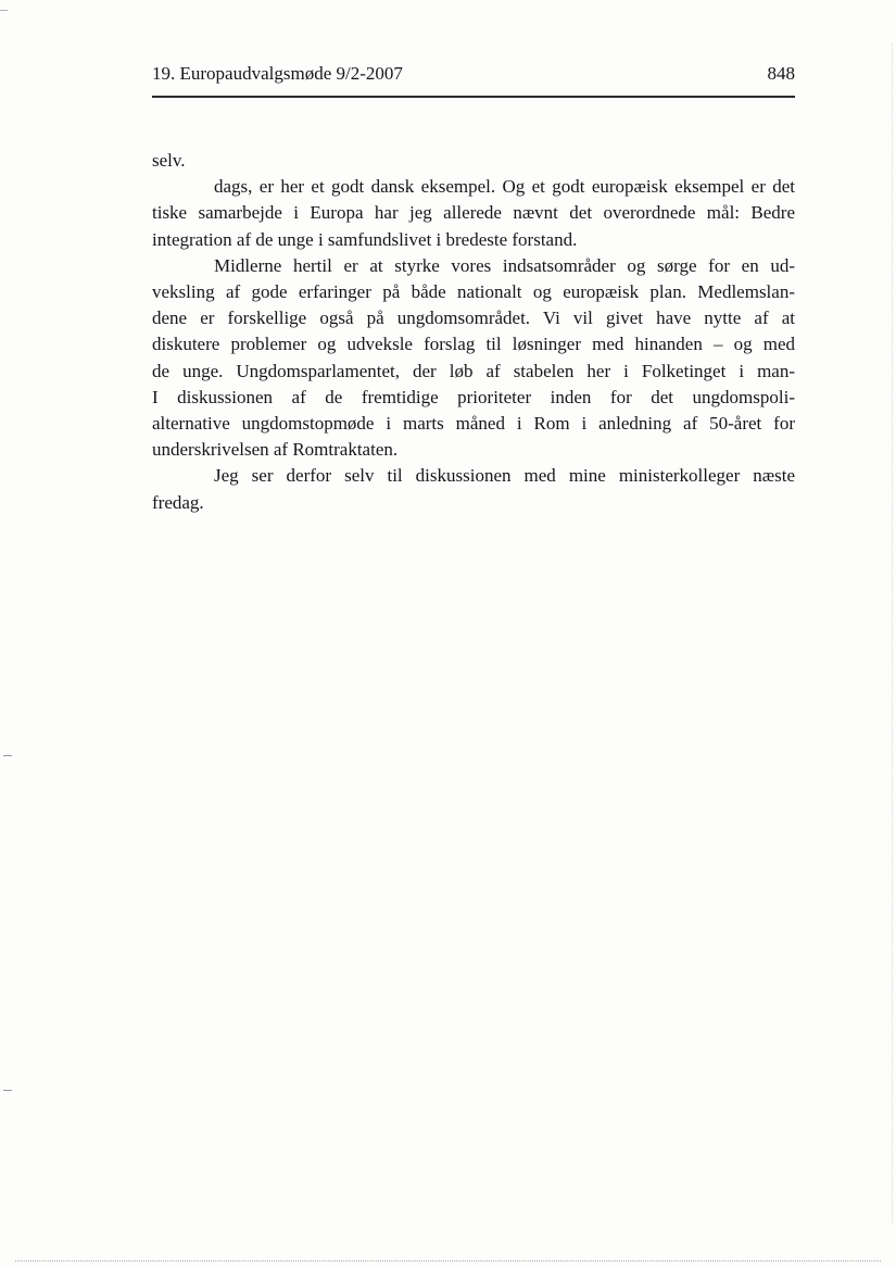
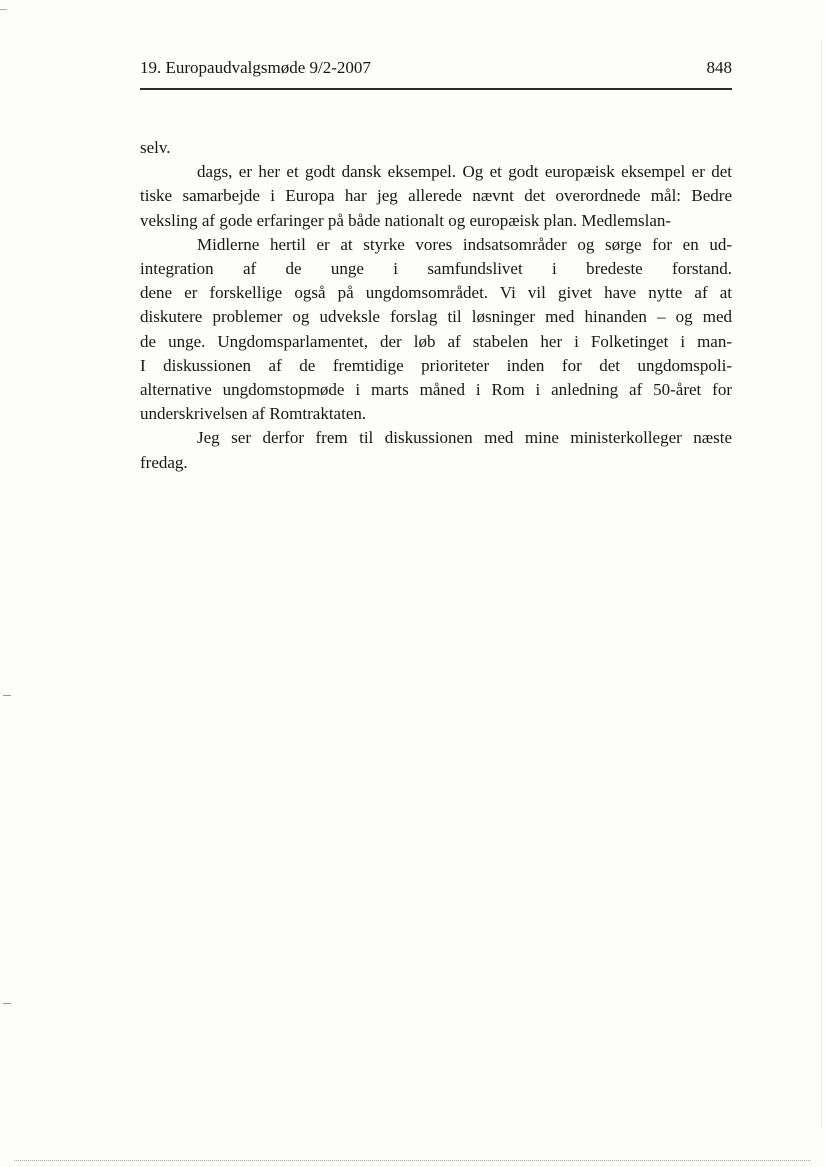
  19. Europaudvalgsmøde 9/2-2007
  848
  selv.
  dags, er her et godt dansk eksempel. Og et godt europæisk eksempel er det
  tiske samarbejde i Europa har jeg allerede nævnt det overordnede mål: Bedre
- integration af de unge i samfundslivet i bredeste forstand.
+ veksling af gode erfaringer på både nationalt og europæisk plan. Medlemslan-
  Midlerne hertil er at styrke vores indsatsområder og sørge for en ud-
- veksling af gode erfaringer på både nationalt og europæisk plan. Medlemslan-
+ integration af de unge i samfundslivet i bredeste forstand.
  dene er forskellige også på ungdomsområdet. Vi vil givet have nytte af at
  diskutere problemer og udveksle forslag til løsninger med hinanden – og med
  de unge. Ungdomsparlamentet, der løb af stabelen her i Folketinget i man-
  I diskussionen af de fremtidige prioriteter inden for det ungdomspoli-
  alternative ungdomstopmøde i marts måned i Rom i anledning af 50-året for
  underskrivelsen af Romtraktaten.
- Jeg ser derfor selv til diskussionen med mine ministerkolleger næste
+ Jeg ser derfor frem til diskussionen med mine ministerkolleger næste
  fredag.
